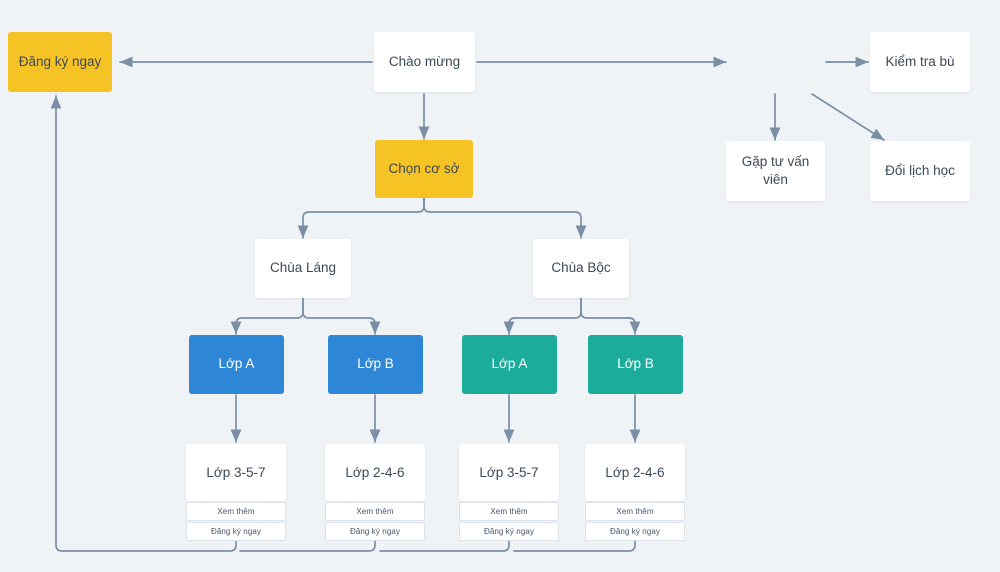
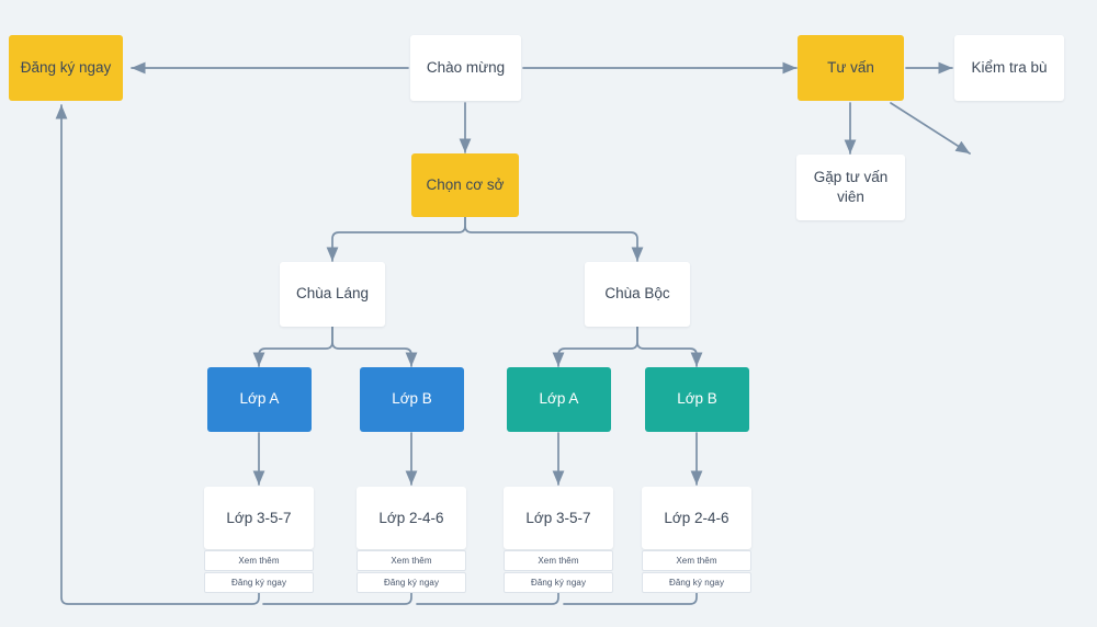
  Đăng ký ngay
  Chào mừng
+ Tư vấn
  Kiểm tra bù
  Gặp tư vấn viên
- Đổi lịch học
  Chọn cơ sở
  Chùa Láng
  Chùa Bộc
  Lớp A
  Lớp B
  Lớp A
  Lớp B
  Lớp 3-5-7
  Xem thêm
  Đăng ký ngay
  Lớp 2-4-6
  Xem thêm
  Đăng ký ngay
  Lớp 3-5-7
  Xem thêm
  Đăng ký ngay
  Lớp 2-4-6
  Xem thêm
  Đăng ký ngay
